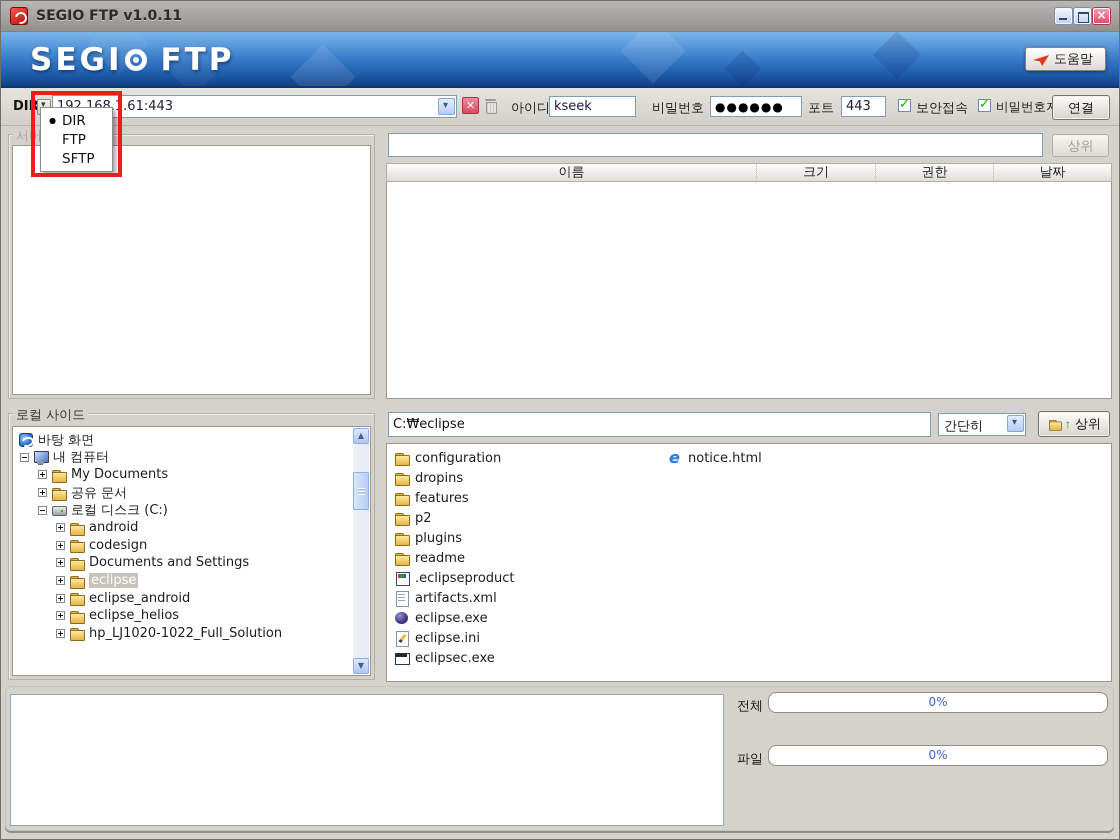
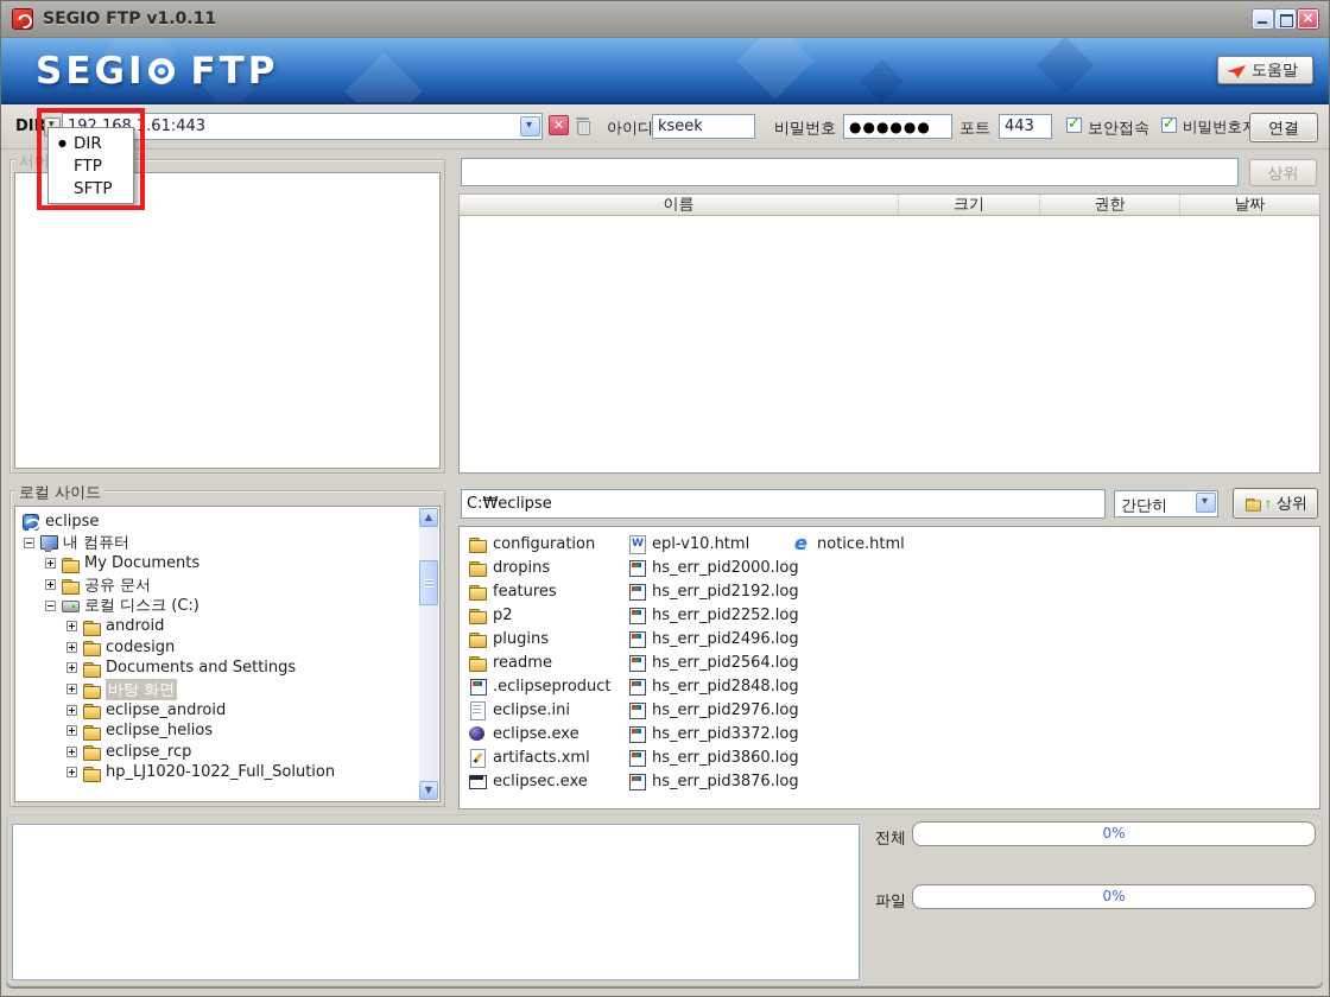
  SEGIO FTP v1.0.11
  ×
  SEGI
  FTP
  도움말
  DIR
  ✕
  아이디
  kseek
  비밀번호
  ●●●●●●
  포트
  443
  보안접속
  연결
  상위
  이름
  크기
  권한
  날짜
  로컬 사이드
- 바탕 화면
+ eclipse
  내 컴퓨터
  My Documents
  공유 문서
  로컬 디스크 (C:)
  android
  codesign
  Documents and Settings
- eclipse
+ 바탕 화면
  eclipse_android
  eclipse_helios
+ eclipse_rcp
  hp_LJ1020-1022_Full_Solution
  ▲
  ▼
  C:₩eclipse
  간단히
  ↑
  상위
  configuration
  dropins
  features
  p2
  plugins
  readme
  .eclipseproduct
- artifacts.xml
+ eclipse.ini
  eclipse.exe
- eclipse.ini
+ artifacts.xml
  eclipsec.exe
+ epl-v10.html
+ hs_err_pid2000.log
+ hs_err_pid2192.log
+ hs_err_pid2252.log
+ hs_err_pid2496.log
+ hs_err_pid2564.log
+ hs_err_pid2848.log
+ hs_err_pid2976.log
+ hs_err_pid3372.log
+ hs_err_pid3860.log
+ hs_err_pid3876.log
  notice.html
  전체
  0%
  파일
  0%
  ●
  DIR
  FTP
  SFTP
